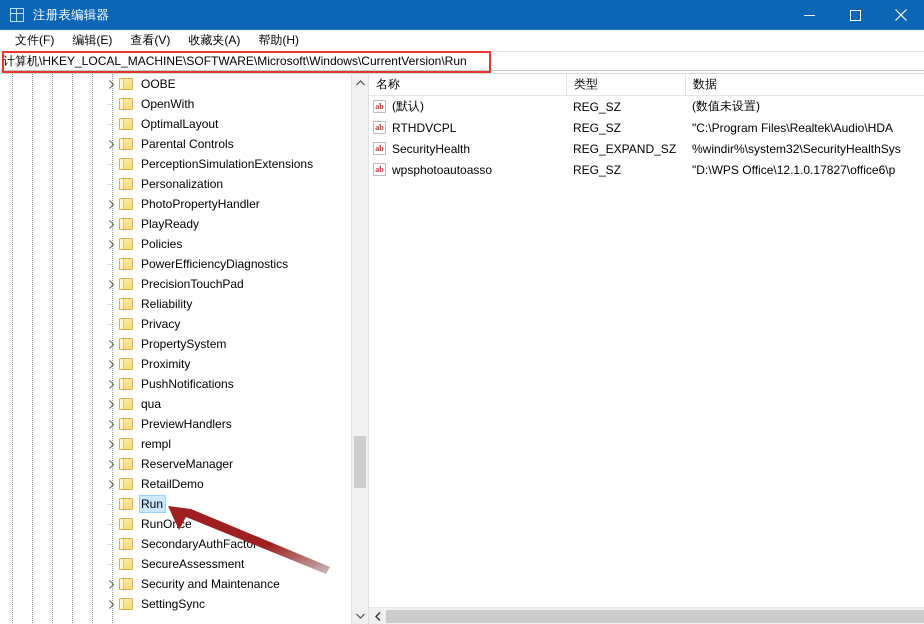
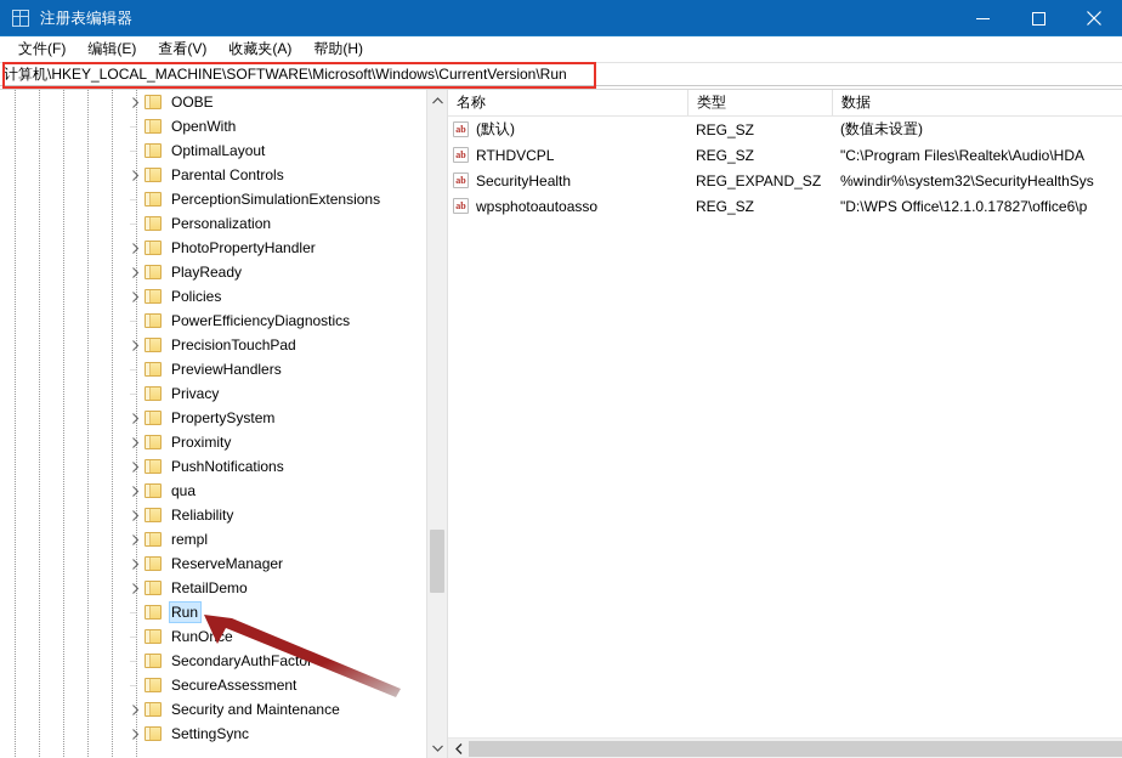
  注册表编辑器
  文件(F)
  编辑(E)
  查看(V)
  收藏夹(A)
  帮助(H)
  计算机\HKEY_LOCAL_MACHINE\SOFTWARE\Microsoft\Windows\CurrentVersion\Run
  OOBE
  OpenWith
  OptimalLayout
  Parental Controls
  PerceptionSimulationExtensions
  Personalization
  PhotoPropertyHandler
  PlayReady
  Policies
  PowerEfficiencyDiagnostics
  PrecisionTouchPad
- Reliability
+ PreviewHandlers
  Privacy
  PropertySystem
  Proximity
  PushNotifications
  qua
- PreviewHandlers
+ Reliability
  rempl
  ReserveManager
  RetailDemo
  Run
  RunOne
  SecondaryAuthFacto
  SecureAssessment
  Security and Maintenance
  SettingSync
  名称
  类型
  数据
  ab
  (默认)
  REG_SZ
  (数值未设置)
  ab
  RTHDVCPL
  REG_SZ
  "C:\Program Files\Realtek\Audio\HDA
  ab
  SecurityHealth
  REG_EXPAND_SZ
  %windir%\system32\SecurityHealthSys
  ab
  wpsphotoautoasso
  REG_SZ
  "D:\WPS Office\12.1.0.17827\office6\p
